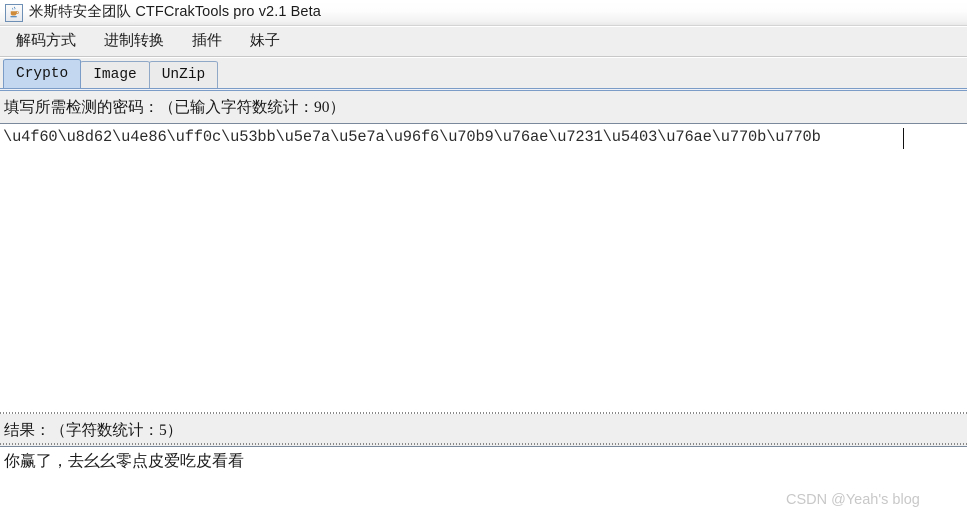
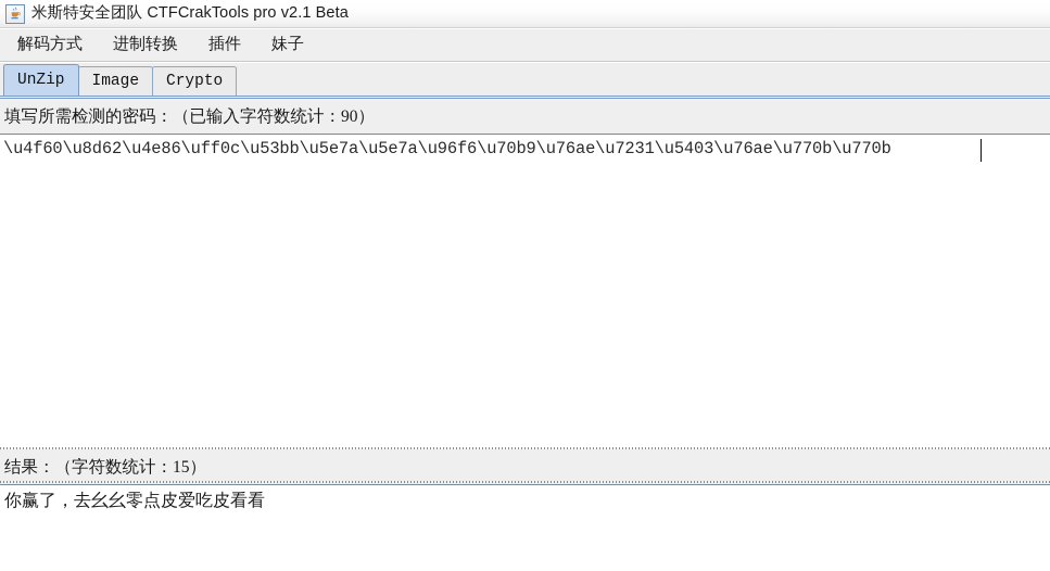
  米斯特安全团队 CTFCrakTools pro v2.1 Beta
  解码方式
  进制转换
  插件
  妹子
- Crypto
+ UnZip
  Image
- UnZip
+ Crypto
  填写所需检测的密码：（已输入字符数统计：90）
  \u4f60\u8d62\u4e86\uff0c\u53bb\u5e7a\u5e7a\u96f6\u70b9\u76ae\u7231\u5403\u76ae\u770b\u770b
- 结果：（字符数统计：5）
+ 结果：（字符数统计：15）
  你赢了，去幺幺零点皮爱吃皮看看
- CSDN @Yeah's blog
